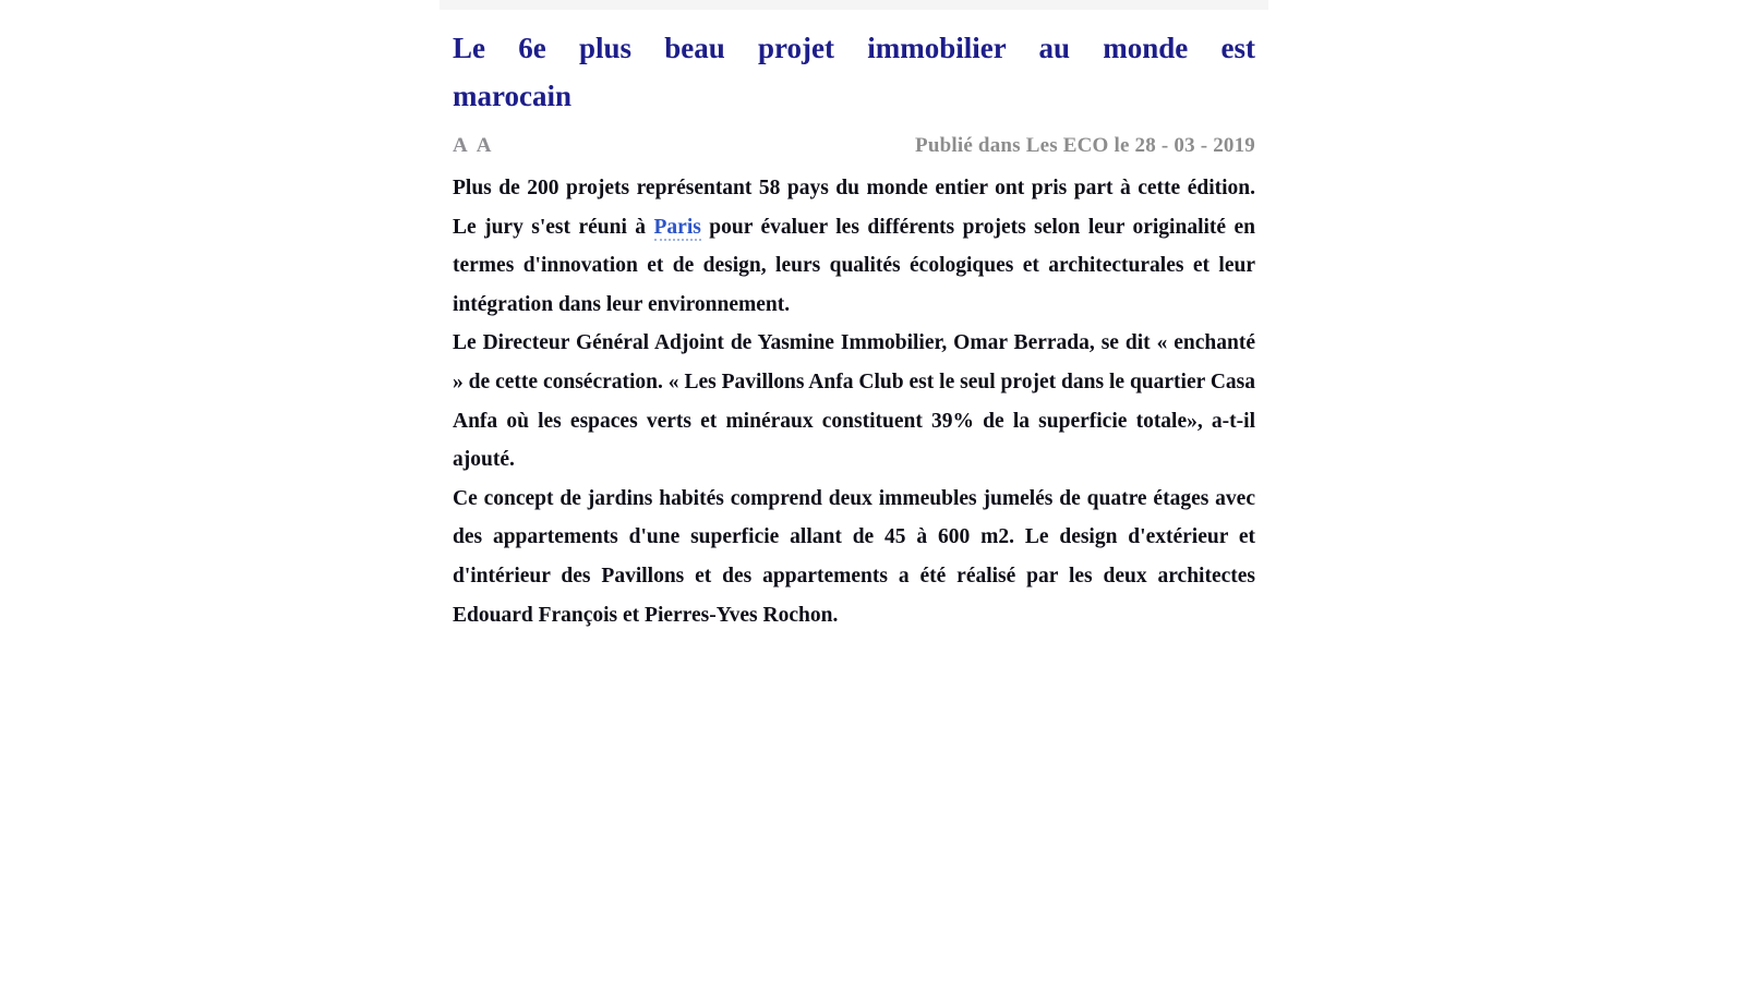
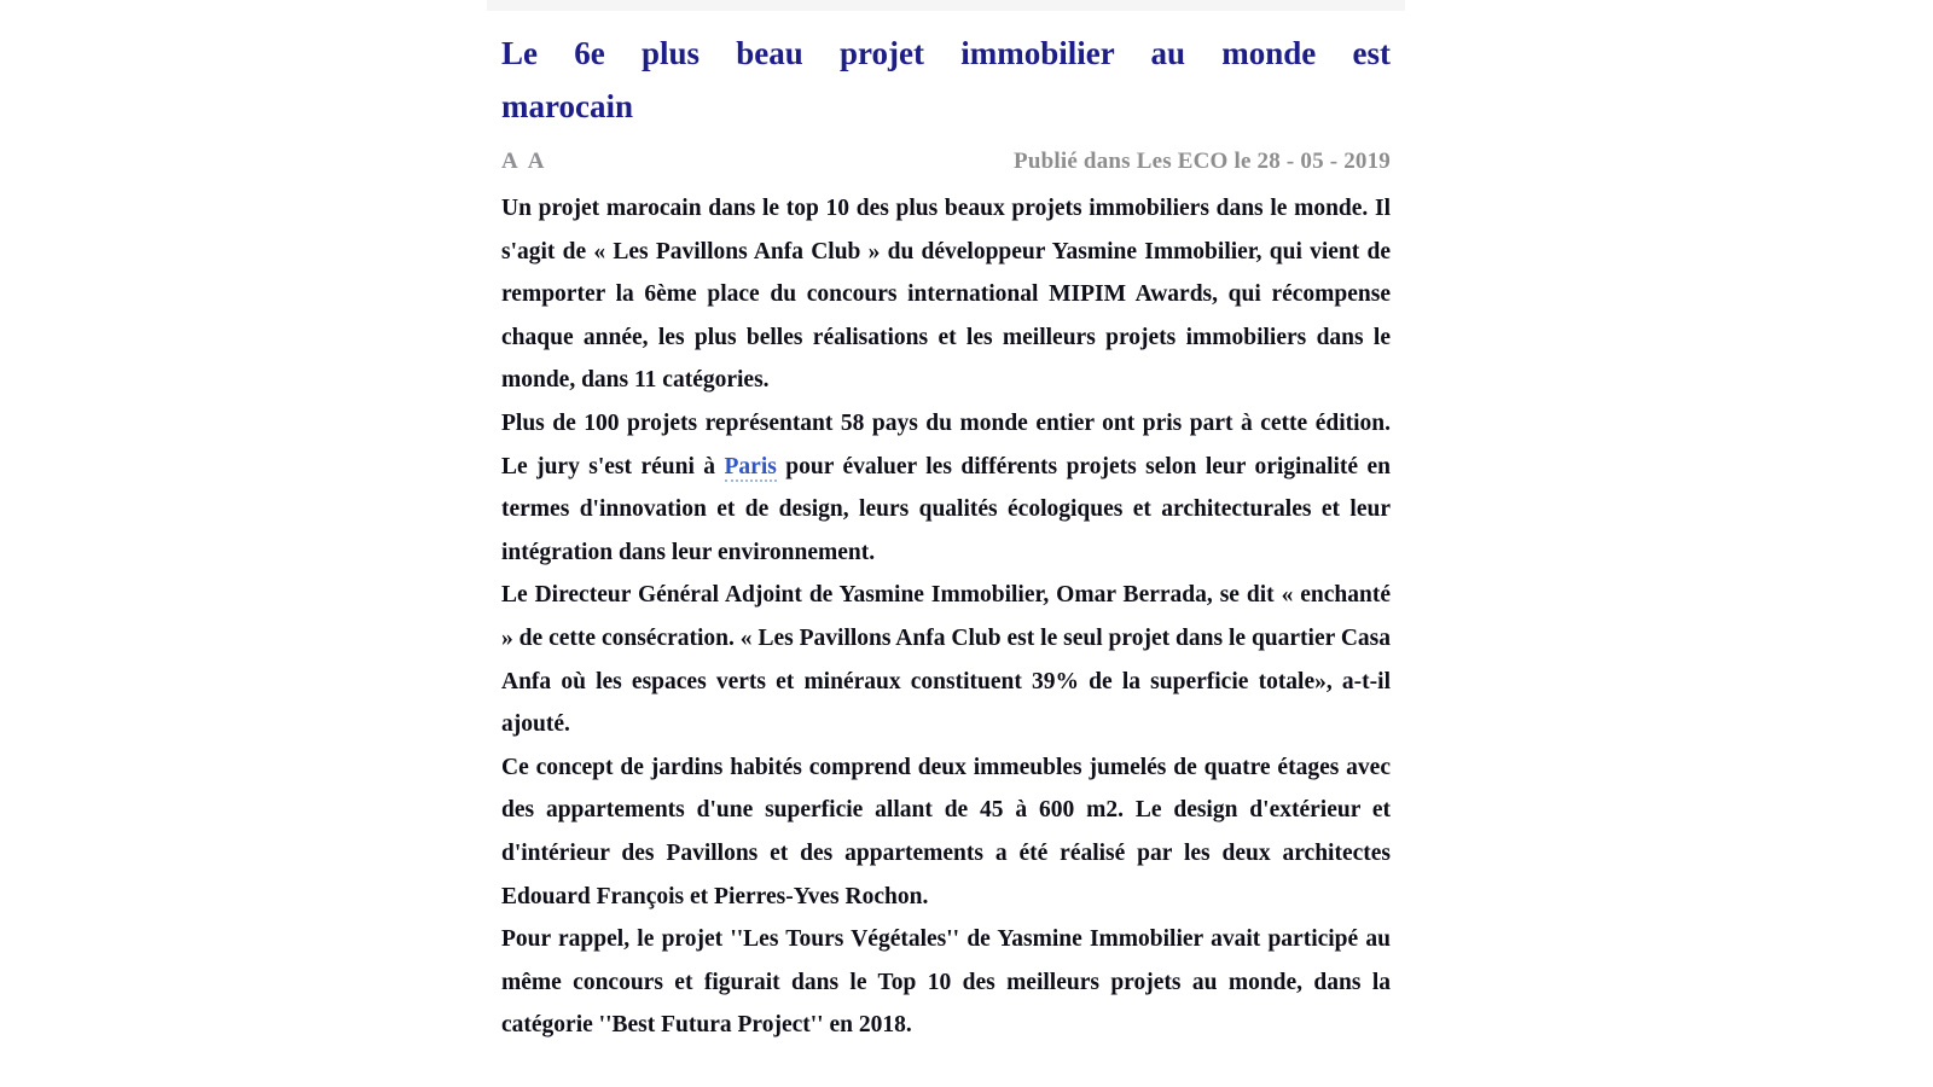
  Le 6e plus beau projet immobilier au monde est
  marocain
  A
  A
- Publié dans Les ECO le 28 - 03 - 2019
+ Publié dans Les ECO le 28 - 05 - 2019
+ Un projet marocain dans le top 10 des plus beaux projets immobiliers dans le monde. Il s'agit de « Les Pavillons Anfa Club » du développeur Yasmine Immobilier, qui vient de remporter la 6ème place du concours international MIPIM Awards, qui récompense chaque année, les plus belles réalisations et les meilleurs projets immobiliers dans le monde, dans 11 catégories.
- Plus de 200 projets représentant 58 pays du monde entier ont pris part à cette édition. Le jury s'est réuni à Paris pour évaluer les différents projets selon leur originalité en termes d'innovation et de design, leurs qualités écologiques et architecturales et leur intégration dans leur environnement.
+ Plus de 100 projets représentant 58 pays du monde entier ont pris part à cette édition. Le jury s'est réuni à Paris pour évaluer les différents projets selon leur originalité en termes d'innovation et de design, leurs qualités écologiques et architecturales et leur intégration dans leur environnement.
  Le Directeur Général Adjoint de Yasmine Immobilier, Omar Berrada, se dit « enchanté » de cette consécration. « Les Pavillons Anfa Club est le seul projet dans le quartier Casa Anfa où les espaces verts et minéraux constituent 39% de la superficie totale», a-t-il ajouté.
  Ce concept de jardins habités comprend deux immeubles jumelés de quatre étages avec des appartements d'une superficie allant de 45 à 600 m2. Le design d'extérieur et d'intérieur des Pavillons et des appartements a été réalisé par les deux architectes Edouard François et Pierres-Yves Rochon.
+ Pour rappel, le projet ''Les Tours Végétales'' de Yasmine Immobilier avait participé au même concours et figurait dans le Top 10 des meilleurs projets au monde, dans la catégorie ''Best Futura Project'' en 2018.
